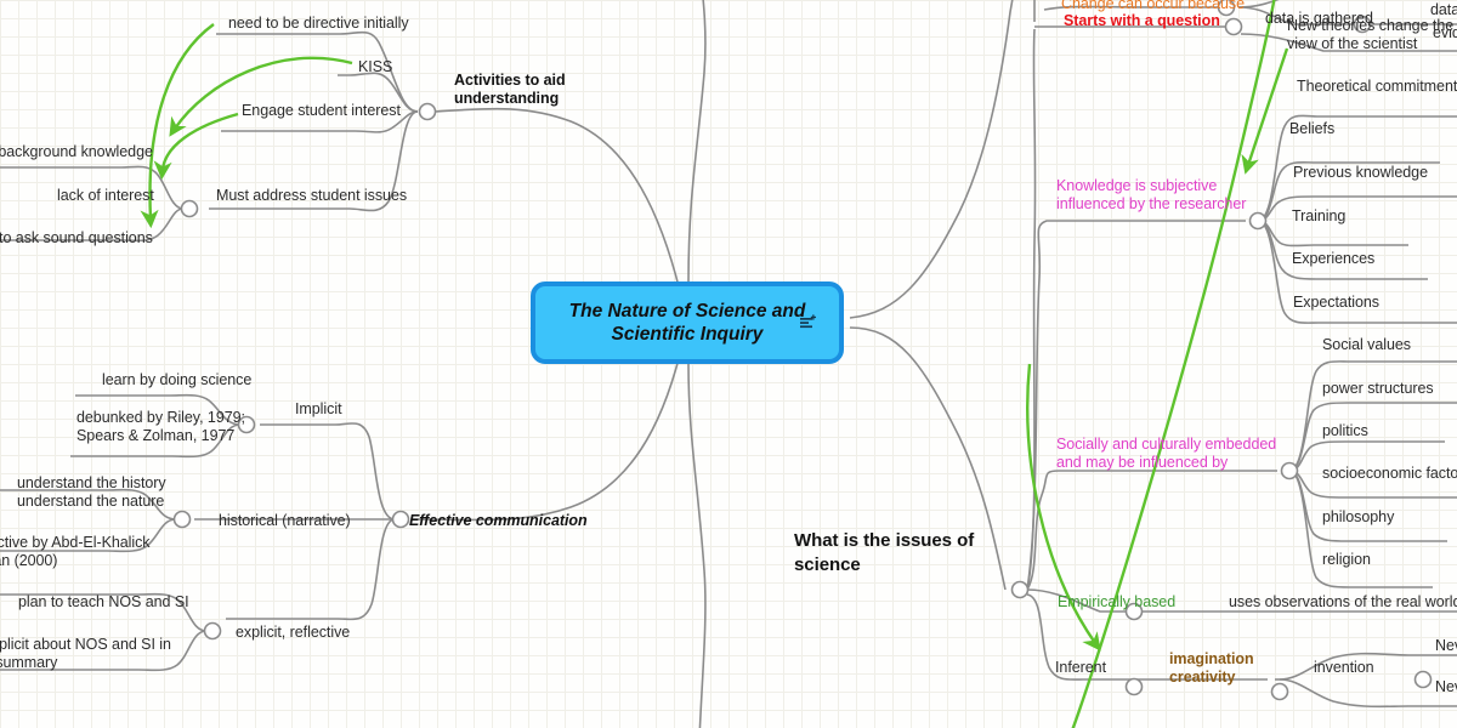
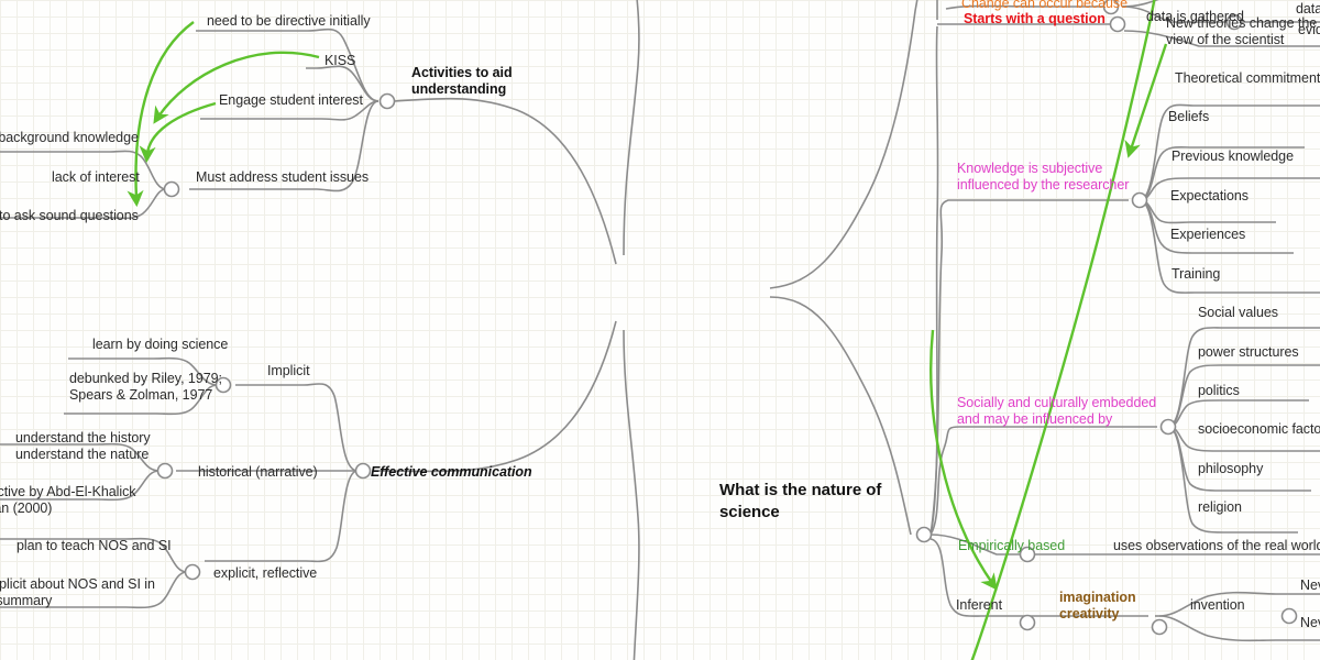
- The Nature of Science and Scientific Inquiry
  need to be directive initially
  KISS
  Engage student interest
  Must address student issues
  Activities to aid understanding
  background knowledge
  lack of interest
  to ask sound questions
  learn by doing science
  debunked by Riley, 1979;
  Spears & Zolman, 1977
  Implicit
  understand the history
  understand the nature
  ctive by Abd-El-Khalick
  n (2000)
  historical (narrative)
  plan to teach NOS and SI
  plicit about NOS and SI in
  ummary
  explicit, reflective
  Effective communication
- What is the issues of science
+ What is the nature of science
  Change can occur because
  Starts with a question
  data is gathered
  New theories change the
  view of the scientist
  data
  evid
  Knowledge is subjective
  influenced by the researcher
  Theoretical commitment
  Beliefs
  Previous knowledge
- Training
+ Expectations
  Experiences
- Expectations
+ Training
  Socially and culturally embedded
  and may be influenced by
  Social values
  power structures
  politics
  socioeconomic facto
  philosophy
  religion
  Empirically based
  uses observations of the real worl
  Inferent
  imagination
  creativity
  invention
